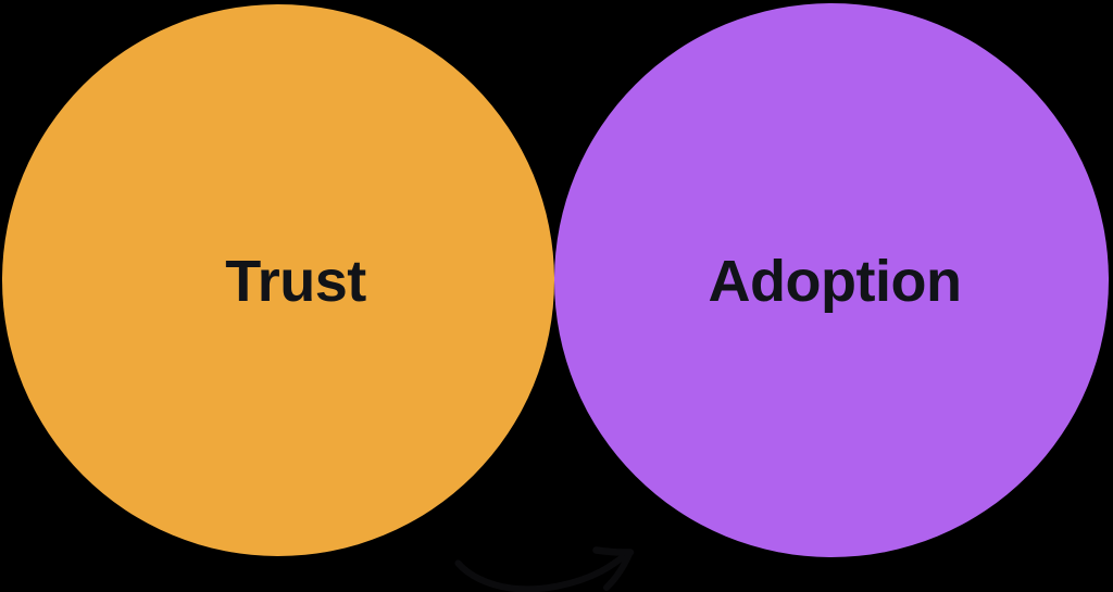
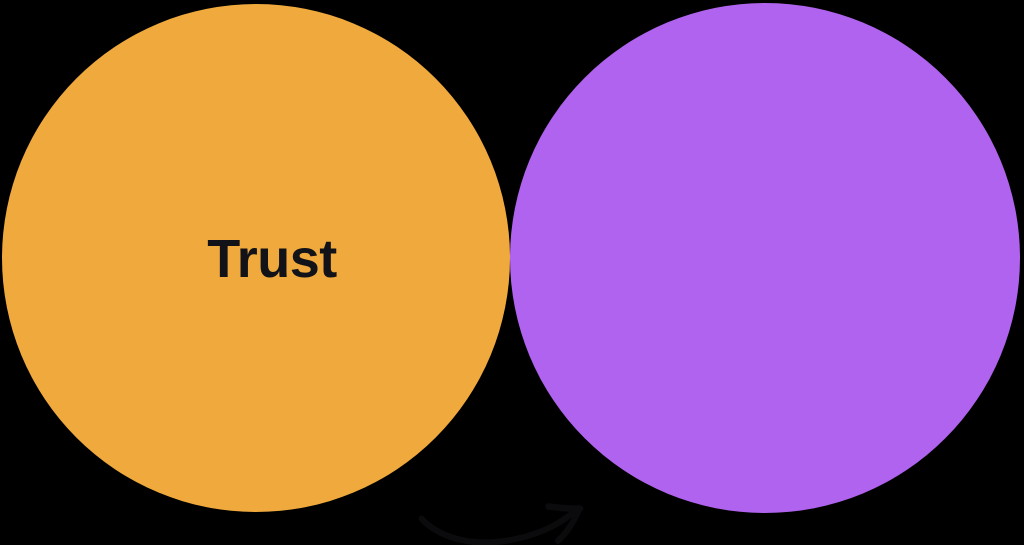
  Trust
- Adoption
